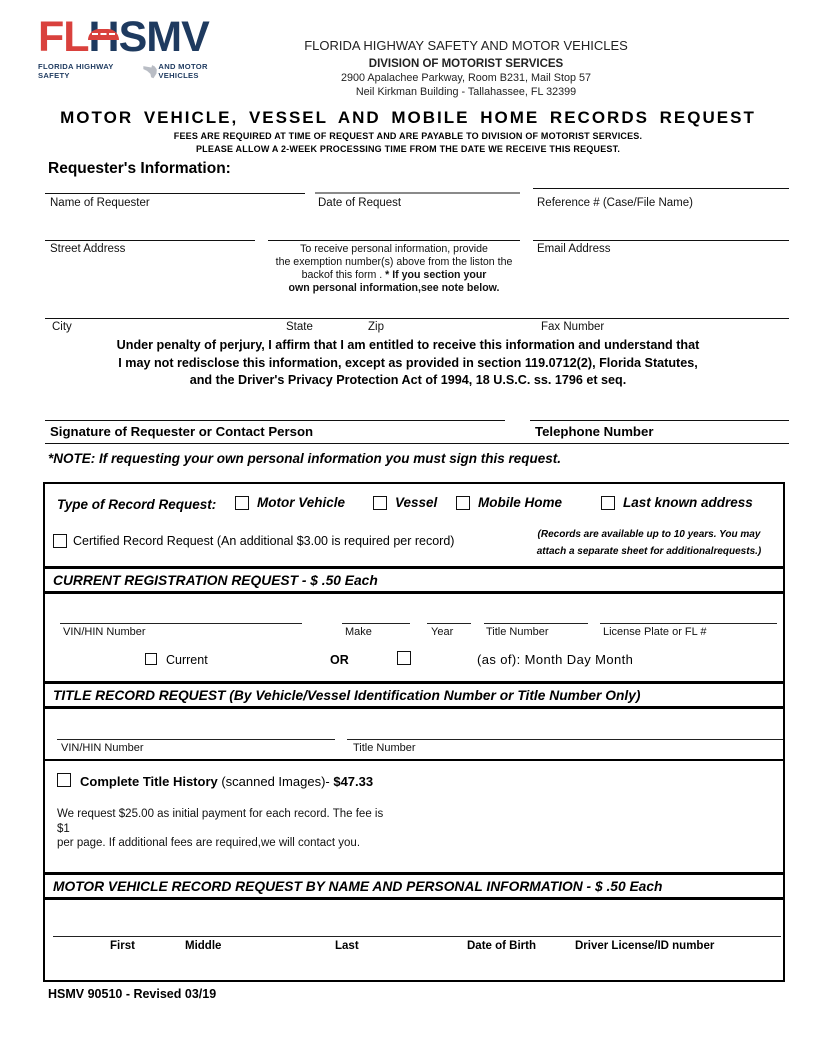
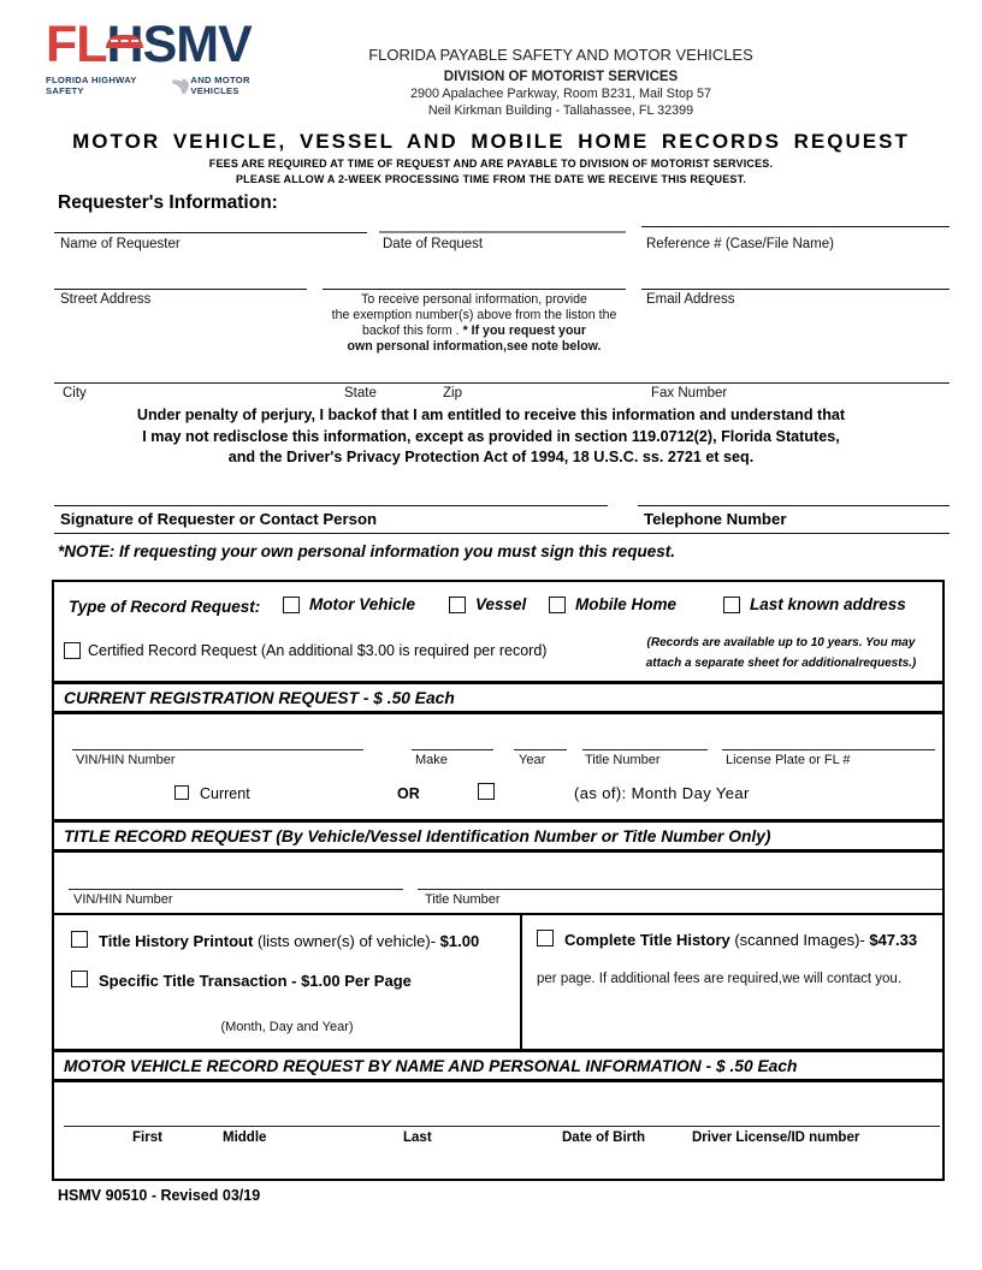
  FL SMV
  FLORIDA HIGHWAY SAFETY
  AND MOTOR VEHICLES
- FLORIDA HIGHWAY SAFETY AND MOTOR VEHICLES
+ FLORIDA PAYABLE SAFETY AND MOTOR VEHICLES
  DIVISION OF MOTORIST SERVICES
  2900 Apalachee Parkway, Room B231, Mail Stop 57
  Neil Kirkman Building - Tallahassee, FL 32399
  MOTOR VEHICLE, VESSEL AND MOBILE HOME RECORDS REQUEST
  FEES ARE REQUIRED AT TIME OF REQUEST AND ARE PAYABLE TO DIVISION OF MOTORIST SERVICES.
  PLEASE ALLOW A 2-WEEK PROCESSING TIME FROM THE DATE WE RECEIVE THIS REQUEST.
  Requester's Information:
  Name of Requester
  Date of Request
  Reference # (Case/File Name)
  Street Address
  To receive personal information, provide
  the exemption number(s) above from the liston the
- backof this form . * If you section your
+ backof this form . * If you request your
  own personal information,see note below.
  Email Address
  City
  State
  Zip
  Fax Number
- Under penalty of perjury, I affirm that I am entitled to receive this information and understand that
+ Under penalty of perjury, I backof that I am entitled to receive this information and understand that
  I may not redisclose this information, except as provided in section 119.0712(2), Florida Statutes,
- and the Driver's Privacy Protection Act of 1994, 18 U.S.C. ss. 1796 et seq.
+ and the Driver's Privacy Protection Act of 1994, 18 U.S.C. ss. 2721 et seq.
  Signature of Requester or Contact Person
  Telephone Number
  *NOTE: If requesting your own personal information you must sign this request.
  Type of Record Request:
  Motor Vehicle
  Vessel
  Mobile Home
  Last known address
  Certified Record Request (An additional $3.00 is required per record)
  (Records are available up to 10 years. You may
  attach a separate sheet for additionalrequests.)
  CURRENT REGISTRATION REQUEST - $ .50 Each
  VIN/HIN Number
  Make
  Year
  Title Number
  License Plate or FL #
  Current
  OR
- (as of): Month Day Month
+ (as of): Month Day Year
  TITLE RECORD REQUEST (By Vehicle/Vessel Identification Number or Title Number Only)
  VIN/HIN Number
  Title Number
+ Title History Printout (lists owner(s) of vehicle)- $1.00
+ Specific Title Transaction - $1.00 Per Page
+ (Month, Day and Year)
  Complete Title History (scanned Images)- $47.33
- We request $25.00 as initial payment for each record. The fee is $1
  per page. If additional fees are required,we will contact you.
  MOTOR VEHICLE RECORD REQUEST BY NAME AND PERSONAL INFORMATION - $ .50 Each
  First
  Middle
  Last
  Date of Birth
  Driver License/ID number
  HSMV 90510 - Revised 03/19
